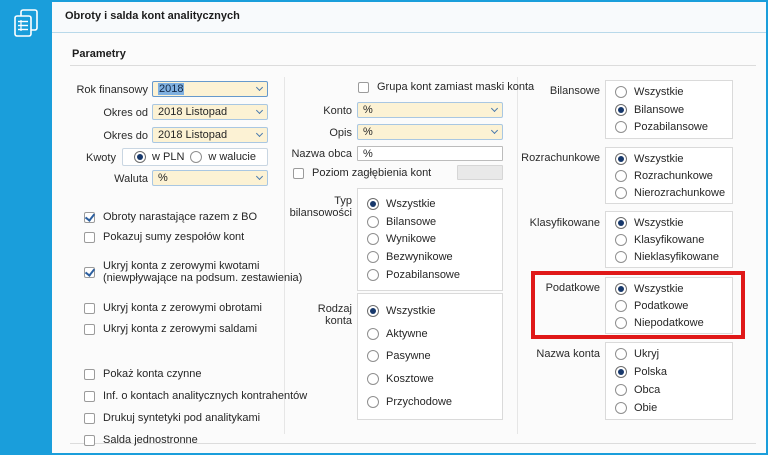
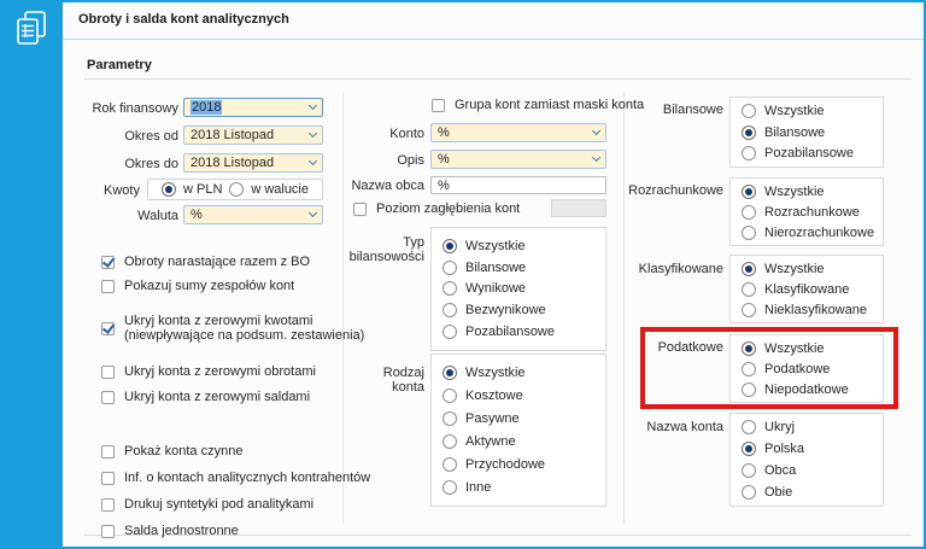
  Obroty i salda kont analitycznych
  Parametry
  Rok finansowy
  2018
  Okres od
  2018 Listopad
  Okres do
  2018 Listopad
  Kwoty
  w PLN
  w walucie
  Waluta
  %
  Obroty narastające razem z BO
  Pokazuj sumy zespołów kont
  Ukryj konta z zerowymi kwotami
  (niewpływające na podsum. zestawienia)
  Ukryj konta z zerowymi obrotami
  Ukryj konta z zerowymi saldami
  Pokaż konta czynne
  Inf. o kontach analitycznych kontrahentów
  Drukuj syntetyki pod analitykami
  Salda jednostronne
  Grupa kont zamiast maski konta
  Konto
  %
  Opis
  %
  Nazwa obca
  %
  Poziom zagłębienia kont
  Typ
  bilansowości
  Wszystkie
  Bilansowe
  Wynikowe
  Bezwynikowe
  Pozabilansowe
  Rodzaj
  konta
  Wszystkie
- Aktywne
+ Kosztowe
  Pasywne
- Kosztowe
+ Aktywne
  Przychodowe
+ Inne
  Bilansowe
  Wszystkie
  Bilansowe
  Pozabilansowe
  Rozrachunkowe
  Wszystkie
  Rozrachunkowe
  Nierozrachunkowe
  Klasyfikowane
  Wszystkie
  Klasyfikowane
  Nieklasyfikowane
  Podatkowe
  Wszystkie
  Podatkowe
  Niepodatkowe
  Nazwa konta
  Ukryj
  Polska
  Obca
  Obie
